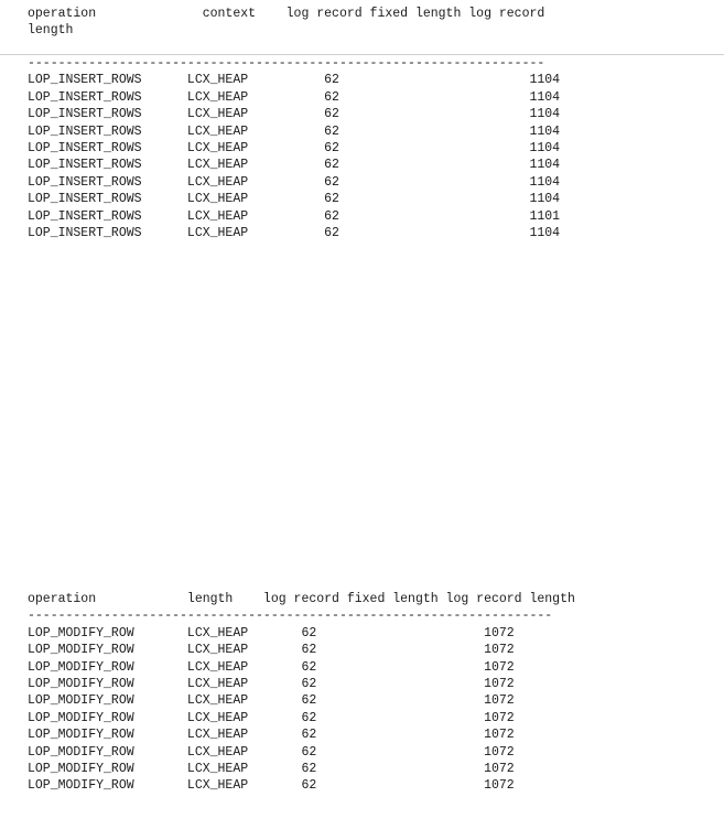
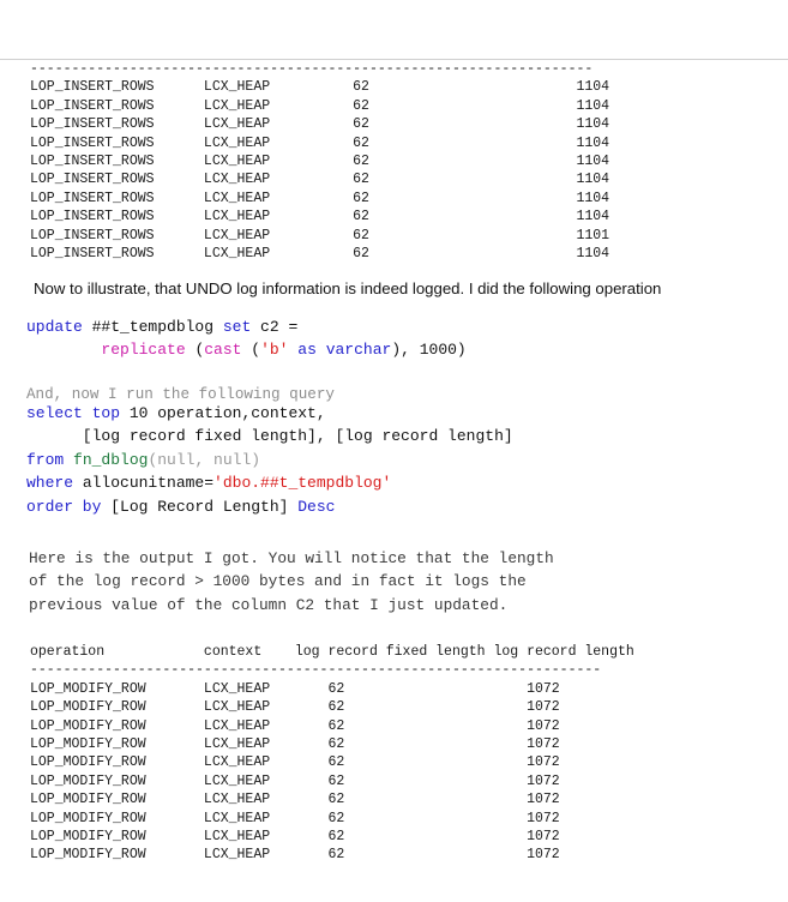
- operation context log record fixed length log record length
  -------------------------------------------------------------------- LOP_INSERT_ROWS LCX_HEAP 62 1104
  LOP_INSERT_ROWS LCX_HEAP 62 1104
  LOP_INSERT_ROWS LCX_HEAP 62 1104
  LOP_INSERT_ROWS LCX_HEAP 62 1104
  LOP_INSERT_ROWS LCX_HEAP 62 1104
  LOP_INSERT_ROWS LCX_HEAP 62 1104
  LOP_INSERT_ROWS LCX_HEAP 62 1104
  LOP_INSERT_ROWS LCX_HEAP 62 1104
  LOP_INSERT_ROWS LCX_HEAP 62 1101
  LOP_INSERT_ROWS LCX_HEAP 62 1104
+ Now to illustrate, that UNDO log information is indeed logged. I did the following operation
+ update ##t_tempdblog set c2 = replicate (cast ('b' as varchar), 1000)
+ And, now I run the following query
+ select top 10 operation,context, [log record fixed length], [log record length] from fn_dblog(null, null) where allocunitname='dbo.##t_tempdblog' order by [Log Record Length] Desc
+ Here is the output I got. You will notice that the length
+ of the log record > 1000 bytes and in fact it logs the
+ previous value of the column C2 that I just updated.
- operation length log record fixed length log record length --------------------------------------------------------------------- LOP_MODIFY_ROW LCX_HEAP 62 1072
+ operation context log record fixed length log record length --------------------------------------------------------------------- LOP_MODIFY_ROW LCX_HEAP 62 1072
  LOP_MODIFY_ROW LCX_HEAP 62 1072
  LOP_MODIFY_ROW LCX_HEAP 62 1072
  LOP_MODIFY_ROW LCX_HEAP 62 1072
  LOP_MODIFY_ROW LCX_HEAP 62 1072
  LOP_MODIFY_ROW LCX_HEAP 62 1072
  LOP_MODIFY_ROW LCX_HEAP 62 1072
  LOP_MODIFY_ROW LCX_HEAP 62 1072
  LOP_MODIFY_ROW LCX_HEAP 62 1072
  LOP_MODIFY_ROW LCX_HEAP 62 1072
